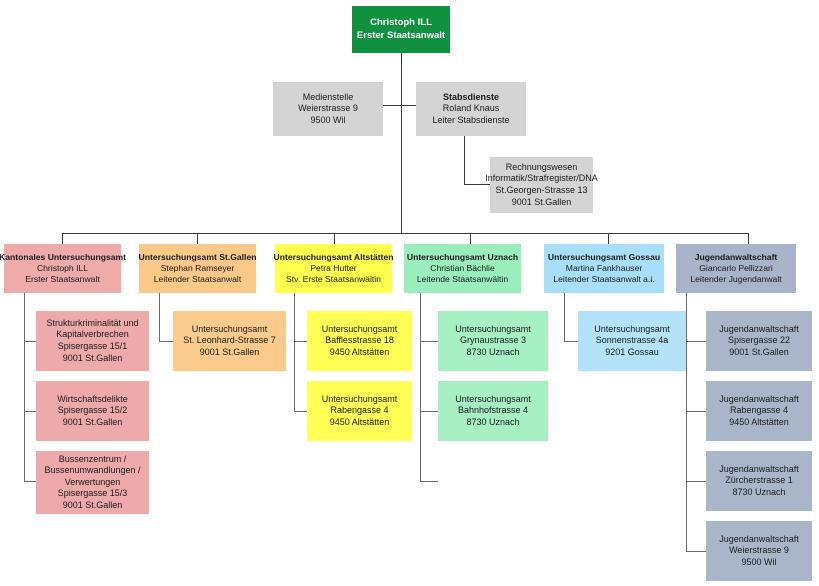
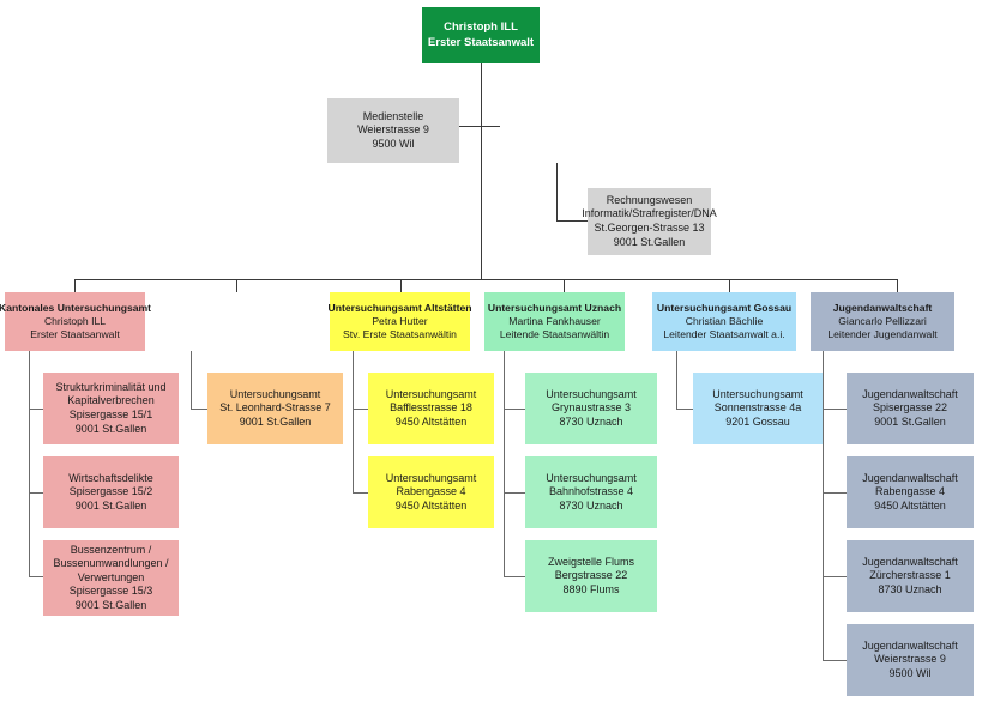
  Christoph ILL
  Erster Staatsanwalt
  Medienstelle
  Weierstrasse 9
  9500 Wil
- Stabsdienste
- Roland Knaus
- Leiter Stabsdienste
  Rechnungswesen
  Informatik/Strafregister/DNA
  St.Georgen-Strasse 13
  9001 St.Gallen
  Kantonales Untersuchungsamt
  Christoph ILL
  Erster Staatsanwalt
- Untersuchungsamt St.Gallen
- Stephan Ramseyer
- Leitender Staatsanwalt
  Untersuchungsamt Altstätten
  Petra Hutter
  Stv. Erste Staatsanwältin
  Untersuchungsamt Uznach
- Christian Bächlie
+ Martina Fankhauser
  Leitende Staatsanwältin
  Untersuchungsamt Gossau
- Martina Fankhauser
+ Christian Bächlie
  Leitender Staatsanwalt a.i.
  Jugendanwaltschaft
  Giancarlo Pellizzari
  Leitender Jugendanwalt
  Strukturkriminalität und
  Kapitalverbrechen
  Spisergasse 15/1
  9001 St.Gallen
  Wirtschaftsdelikte
  Spisergasse 15/2
  9001 St.Gallen
  Bussenzentrum /
  Bussenumwandlungen /
  Verwertungen
  Spisergasse 15/3
  9001 St.Gallen
  Untersuchungsamt
  St. Leonhard-Strasse 7
  9001 St.Gallen
  Untersuchungsamt
  Bafflesstrasse 18
  9450 Altstätten
  Untersuchungsamt
  Rabengasse 4
  9450 Altstätten
  Untersuchungsamt
  Grynaustrasse 3
  8730 Uznach
  Untersuchungsamt
  Bahnhofstrasse 4
  8730 Uznach
+ Zweigstelle Flums
+ Bergstrasse 22
+ 8890 Flums
  Untersuchungsamt
  Sonnenstrasse 4a
  9201 Gossau
  Jugendanwaltschaft
  Spisergasse 22
  9001 St.Gallen
  Jugendanwaltschaft
  Rabengasse 4
  9450 Altstätten
  Jugendanwaltschaft
  Zürcherstrasse 1
  8730 Uznach
  Jugendanwaltschaft
  Weierstrasse 9
  9500 Wil
